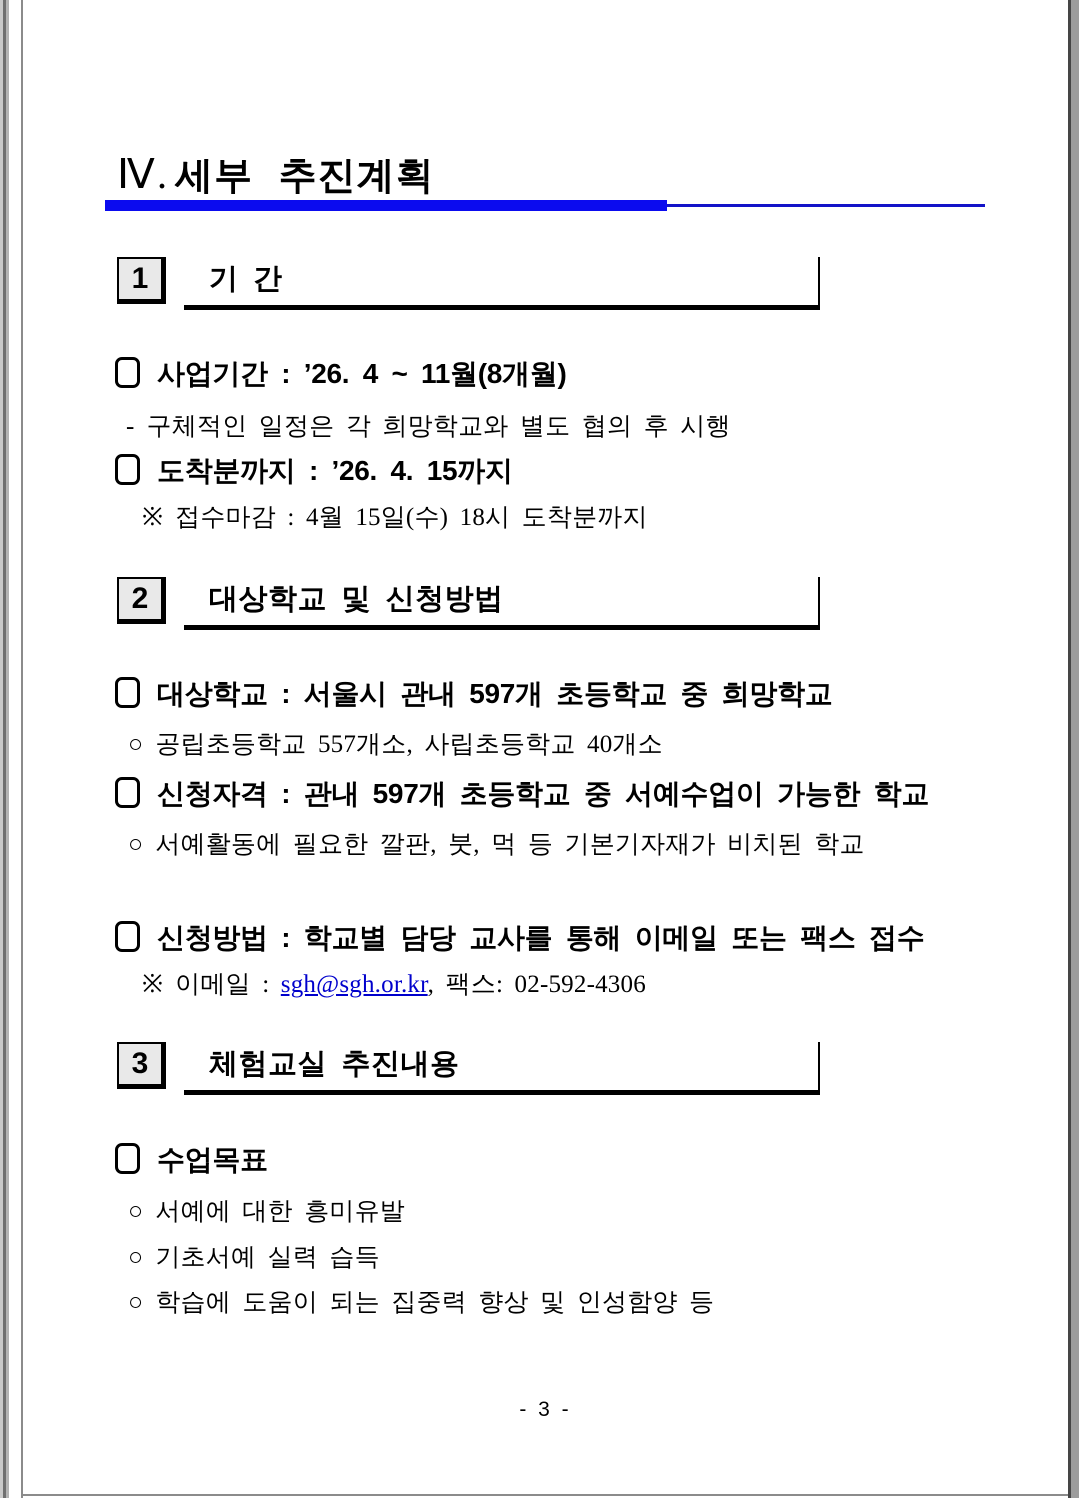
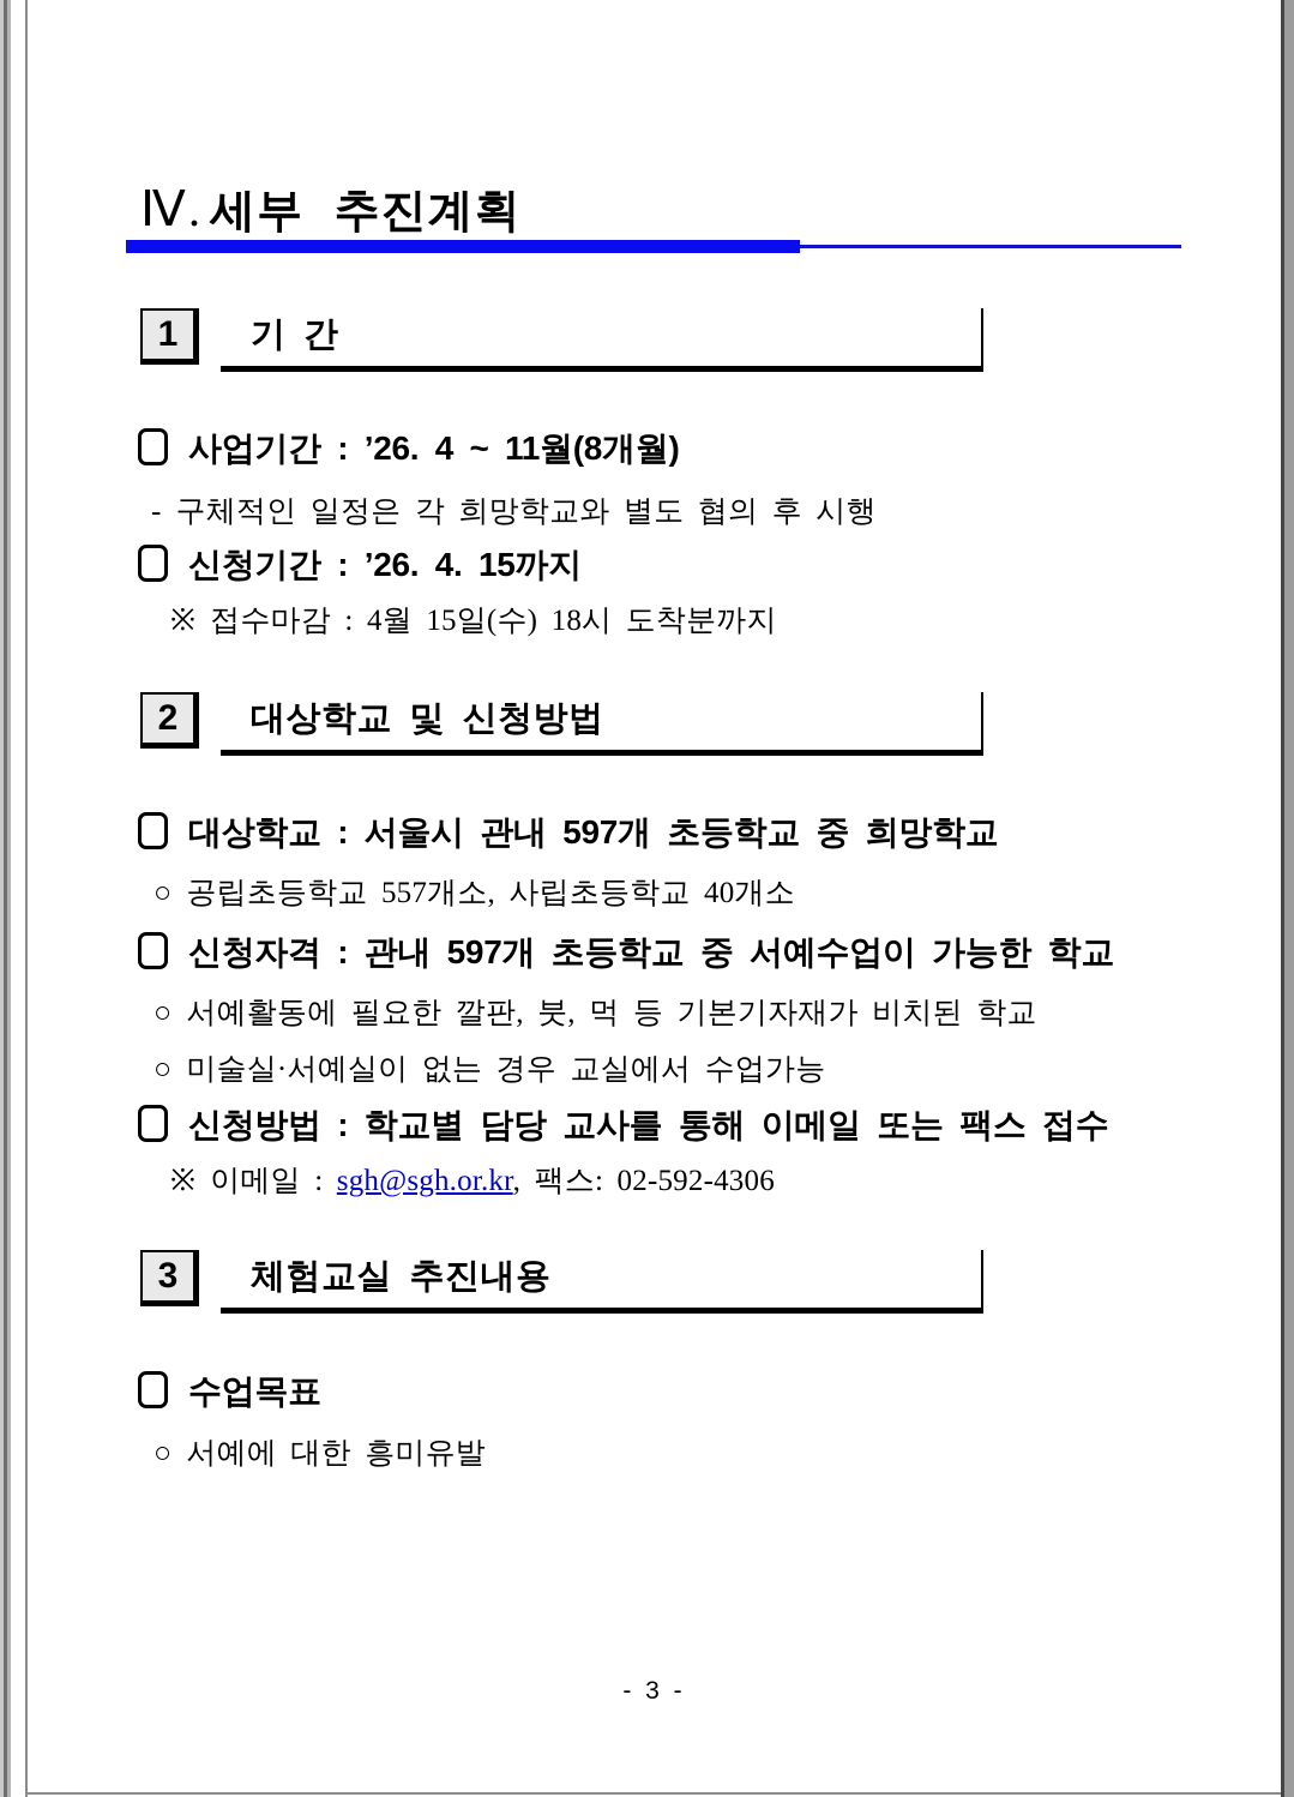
  Ⅳ. 세부 추진계획
  1
  기 간
  사업기간 : ’26. 4 ~ 11월(8개월)
  - 구체적인 일정은 각 희망학교와 별도 협의 후 시행
- 도착분까지 : ’26. 4. 15까지
+ 신청기간 : ’26. 4. 15까지
  ※ 접수마감 : 4월 15일(수) 18시 도착분까지
  2
  대상학교 및 신청방법
  대상학교 : 서울시 관내 597개 초등학교 중 희망학교
  ○ 공립초등학교 557개소, 사립초등학교 40개소
  신청자격 : 관내 597개 초등학교 중 서예수업이 가능한 학교
  ○ 서예활동에 필요한 깔판, 붓, 먹 등 기본기자재가 비치된 학교
+ ○ 미술실·서예실이 없는 경우 교실에서 수업가능
  신청방법 : 학교별 담당 교사를 통해 이메일 또는 팩스 접수
  ※ 이메일 : sgh@sgh.or.kr, 팩스: 02-592-4306
  3
  체험교실 추진내용
  수업목표
  ○ 서예에 대한 흥미유발
- ○ 기초서예 실력 습득
- ○ 학습에 도움이 되는 집중력 향상 및 인성함양 등
  - 3 -
